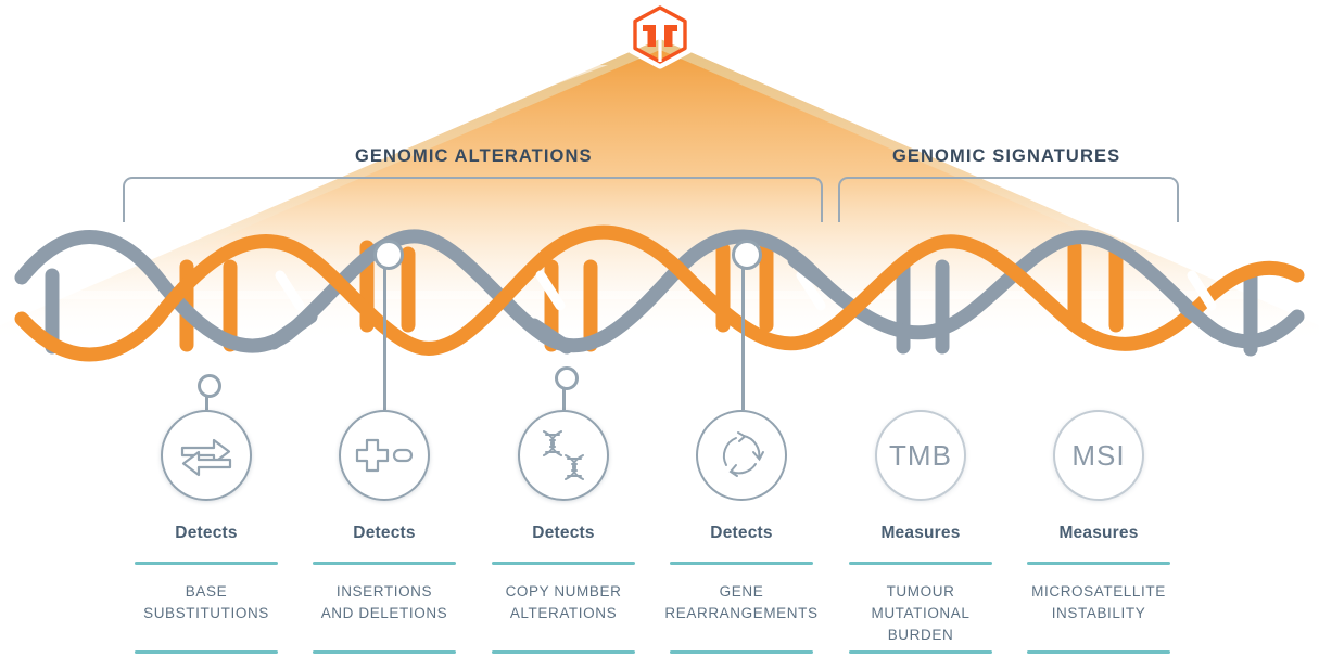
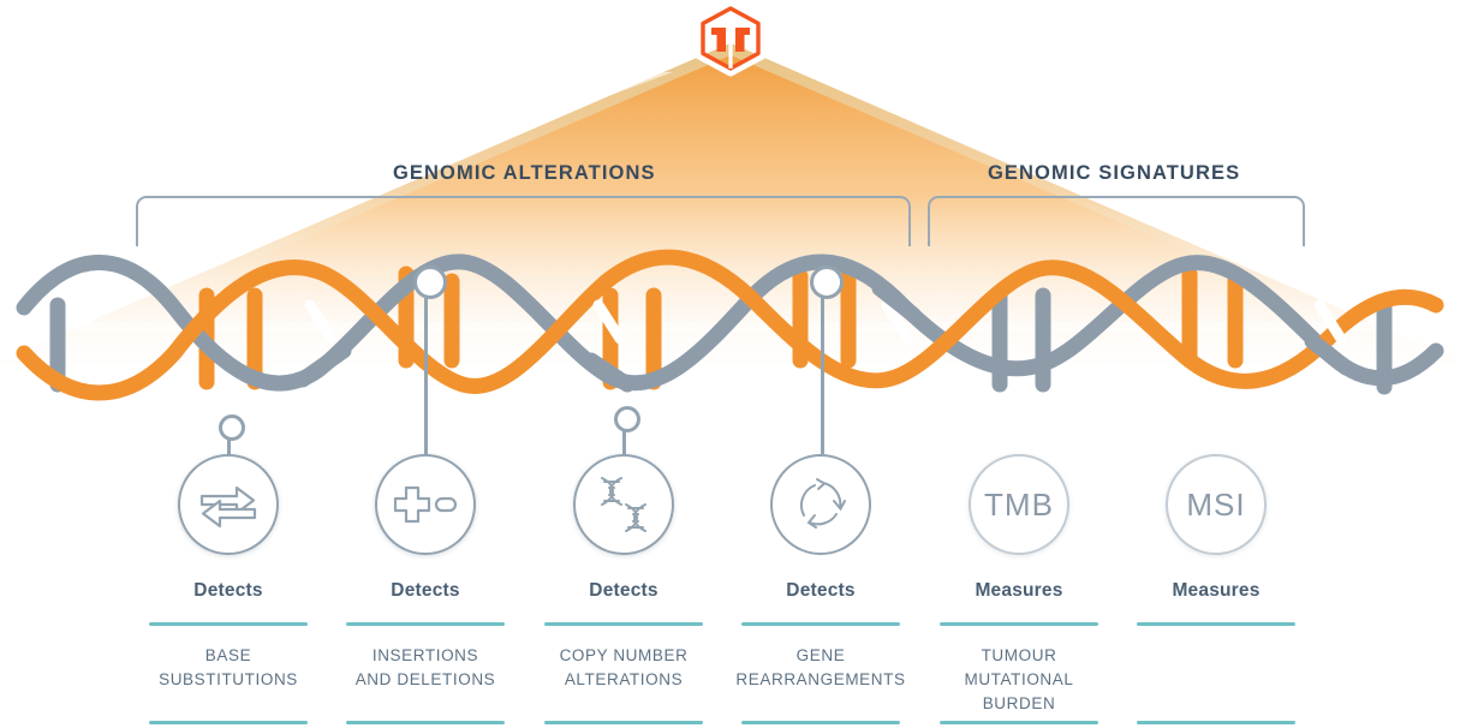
  GENOMIC ALTERATIONS
  GENOMIC SIGNATURES
  TMB
  MSI
  Detects
  BASE
  SUBSTITUTIONS
  Detects
  INSERTIONS
  AND DELETIONS
  Detects
  COPY NUMBER
  ALTERATIONS
  Detects
  GENE
  REARRANGEMENTS
  Measures
  TUMOUR
  MUTATIONAL
  BURDEN
  Measures
- MICROSATELLITE
- INSTABILITY
